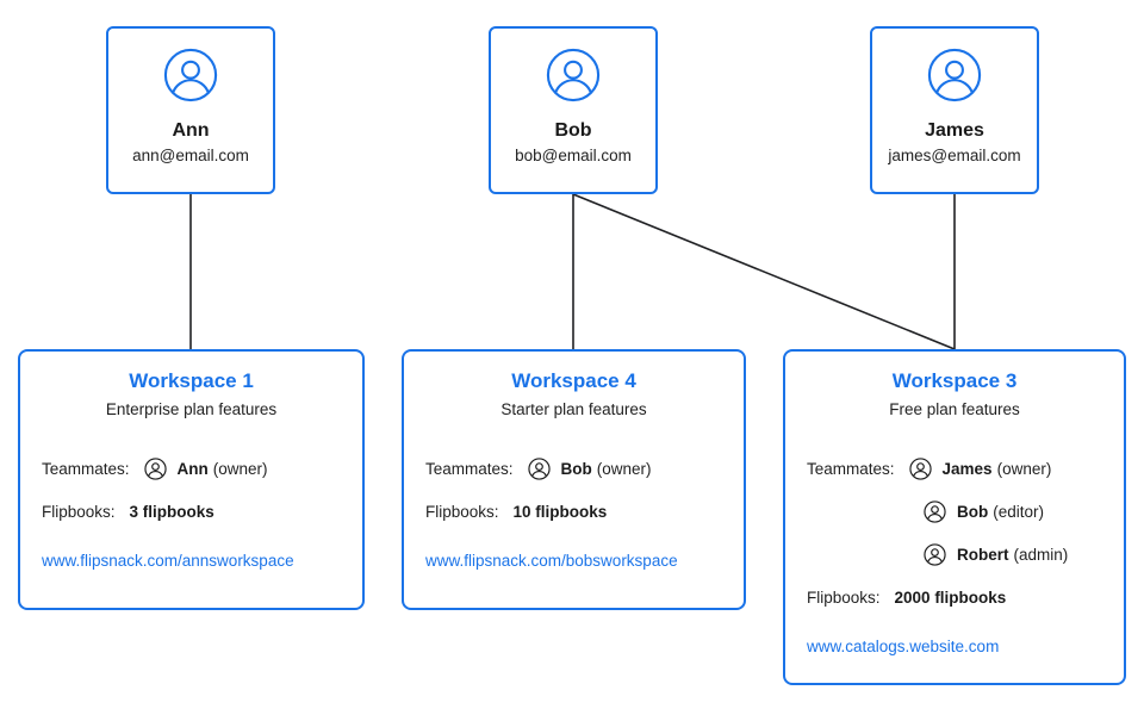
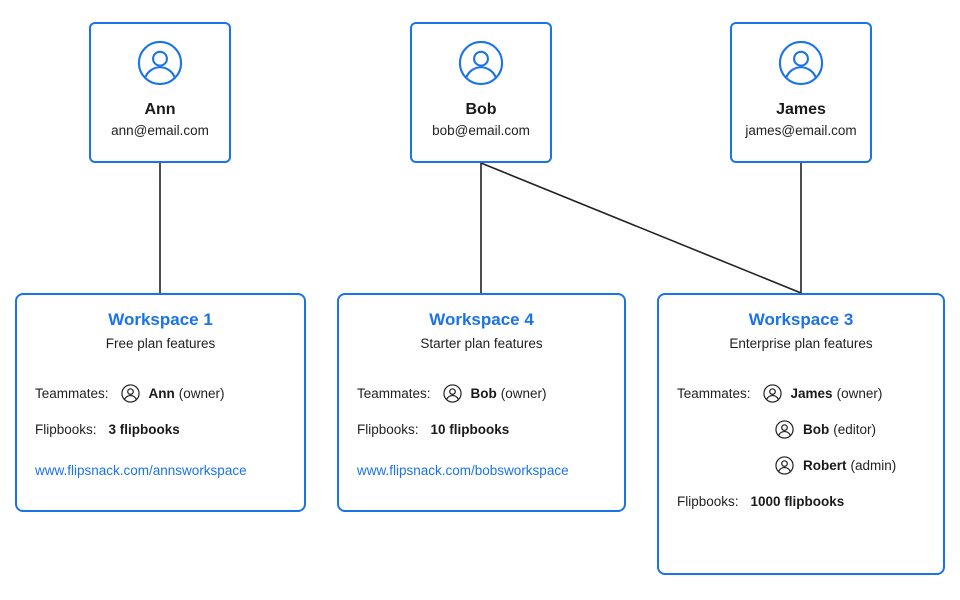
  Ann
  ann@email.com
  Bob
  bob@email.com
  James
  james@email.com
  Workspace 1
- Enterprise plan features
+ Free plan features
  Teammates:
  Ann
  (owner)
  Flipbooks:
  3 flipbooks
  www.flipsnack.com/annsworkspace
  Workspace 4
  Starter plan features
  Teammates:
  Bob
  (owner)
  Flipbooks:
  10 flipbooks
  www.flipsnack.com/bobsworkspace
  Workspace 3
- Free plan features
+ Enterprise plan features
  Teammates:
  James
  (owner)
  Bob
  (editor)
  Robert
  (admin)
  Flipbooks:
- 2000 flipbooks
+ 1000 flipbooks
- www.catalogs.website.com
